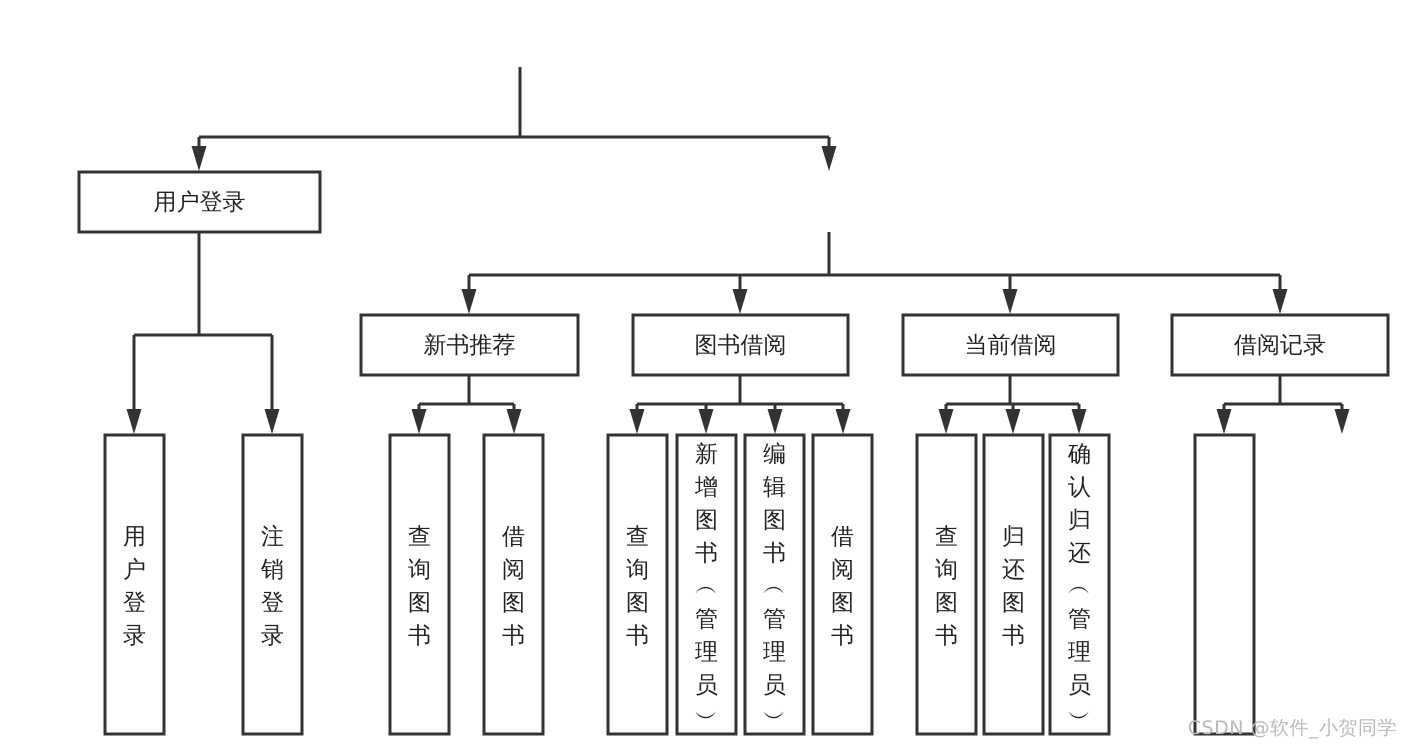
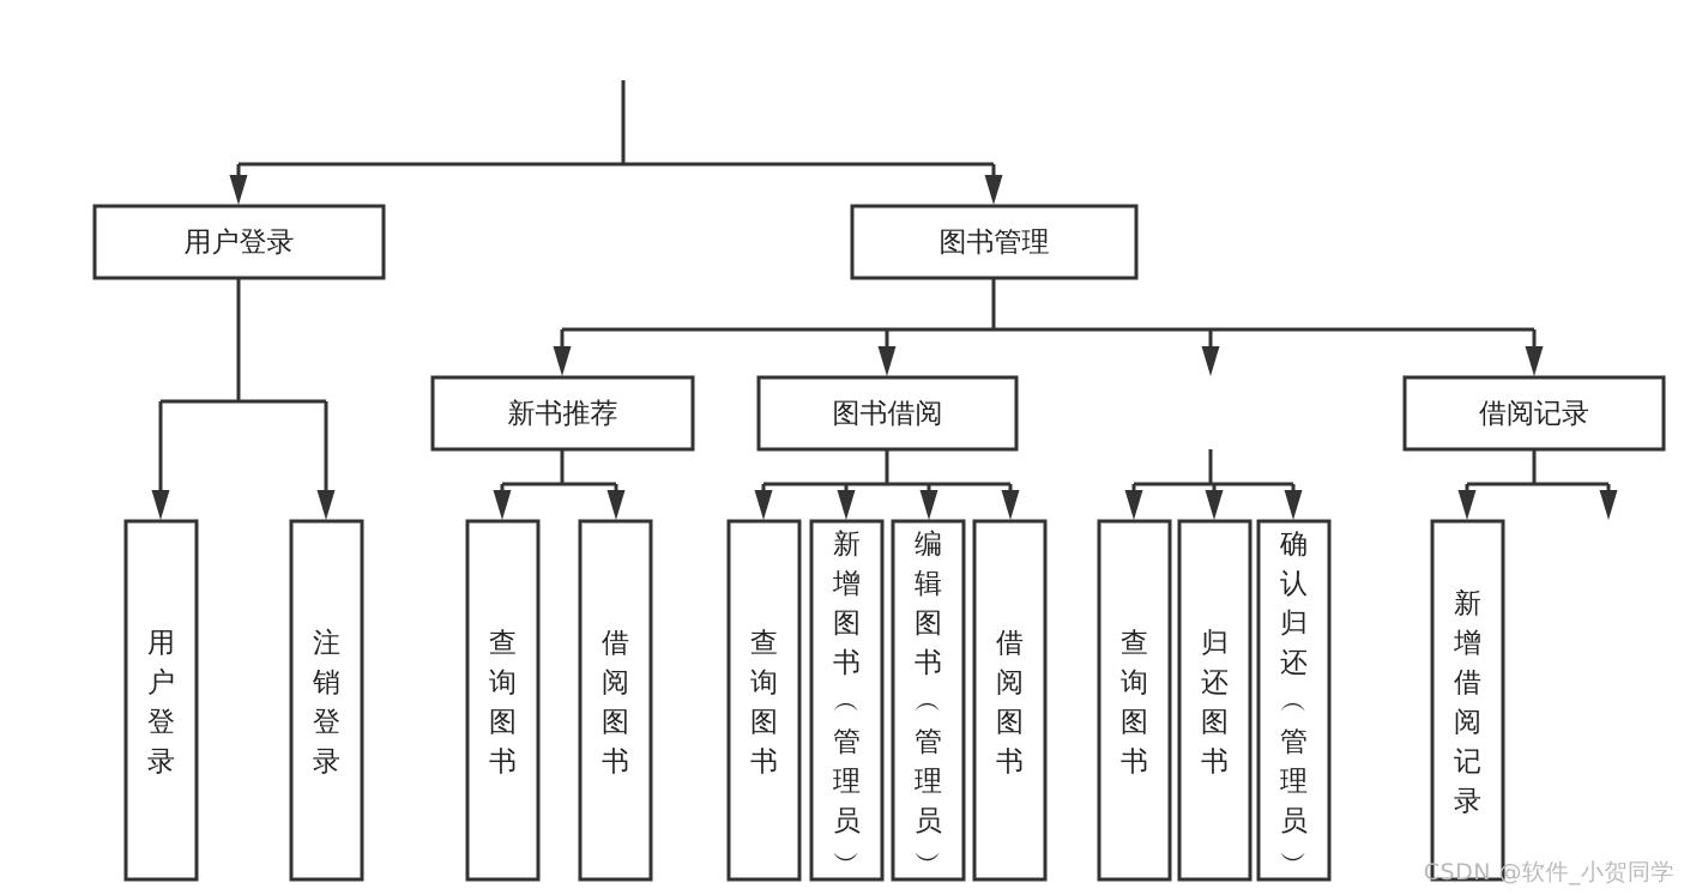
  用户登录
+ 图书管理
  新书推荐
  图书借阅
- 当前借阅
  借阅记录
  用户登录
  注销登录
  查询图书
  借阅图书
  查询图书
  新增图书 ︵ 管理员 ︶
  编辑图书 ︵ 管理员 ︶
  借阅图书
  查询图书
  归还图书
  确认归还 ︵ 管理员 ︶
+ 新增借阅记录
  CSDN @软件_小贺同学
